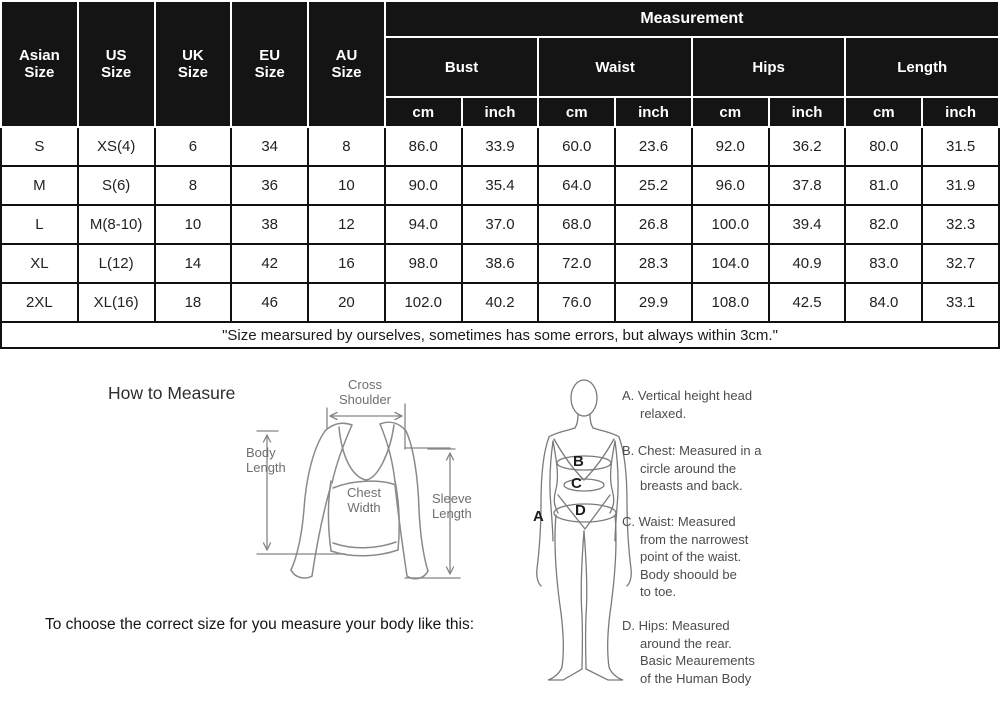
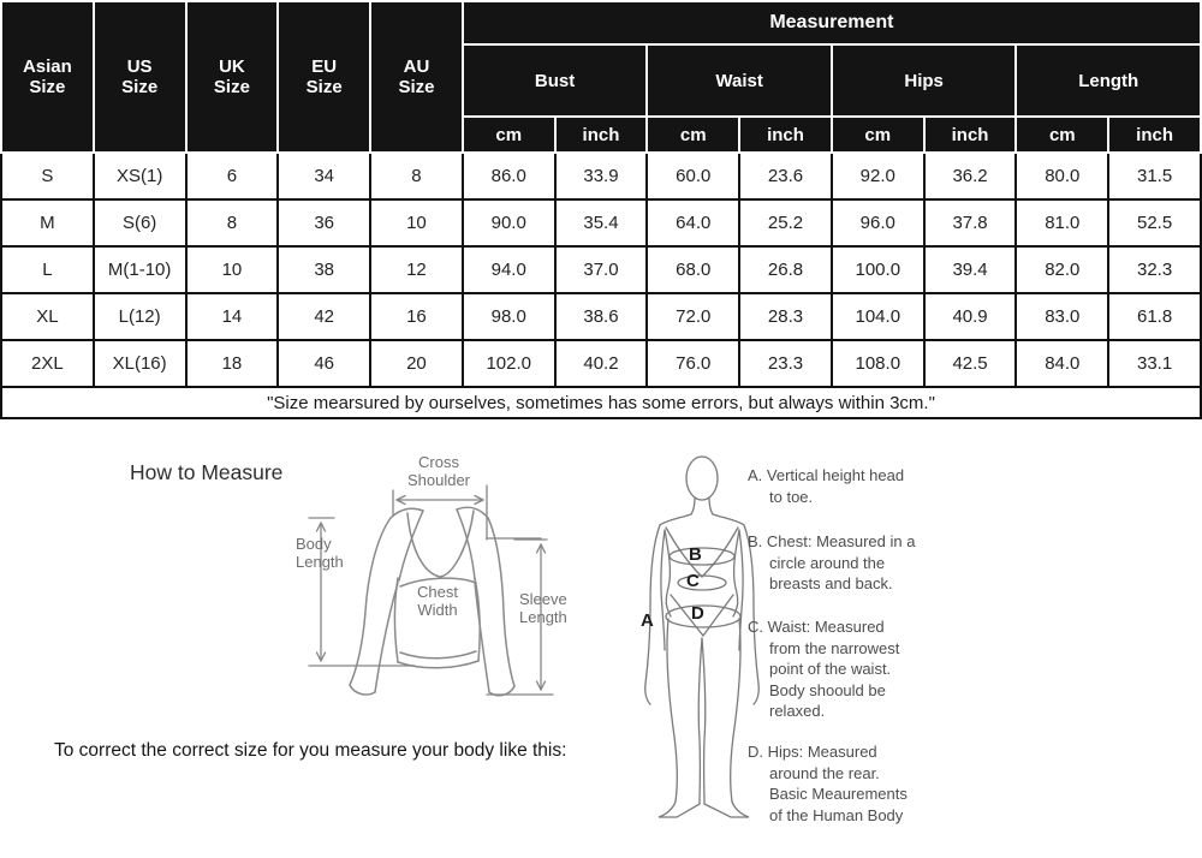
  Asian Size	US Size	UK Size	EU Size	AU Size	Measurement
  Bust	Waist	Hips	Length
  cm	inch	cm	inch	cm	inch	cm	inch
- S	XS(4)	6	34	8	86.0	33.9	60.0	23.6	92.0	36.2	80.0	31.5
+ S	XS(1)	6	34	8	86.0	33.9	60.0	23.6	92.0	36.2	80.0	31.5
- M	S(6)	8	36	10	90.0	35.4	64.0	25.2	96.0	37.8	81.0	31.9
+ M	S(6)	8	36	10	90.0	35.4	64.0	25.2	96.0	37.8	81.0	52.5
- L	M(8-10)	10	38	12	94.0	37.0	68.0	26.8	100.0	39.4	82.0	32.3
+ L	M(1-10)	10	38	12	94.0	37.0	68.0	26.8	100.0	39.4	82.0	32.3
- XL	L(12)	14	42	16	98.0	38.6	72.0	28.3	104.0	40.9	83.0	32.7
+ XL	L(12)	14	42	16	98.0	38.6	72.0	28.3	104.0	40.9	83.0	61.8
- 2XL	XL(16)	18	46	20	102.0	40.2	76.0	29.9	108.0	42.5	84.0	33.1
+ 2XL	XL(16)	18	46	20	102.0	40.2	76.0	23.3	108.0	42.5	84.0	33.1
  "Size mearsured by ourselves, sometimes has some errors, but always within 3cm."
  How to Measure
  Cross
  Shoulder
  Body
  Length
  Chest
  Width
  Sleeve
  Length
  A
  B
  C
  D
  A. Vertical height head
- relaxed.
+ to toe.
  B. Chest: Measured in a
  circle around the
  breasts and back.
  C. Waist: Measured
  from the narrowest
  point of the waist.
  Body shoould be
- to toe.
+ relaxed.
  D. Hips: Measured
  around the rear.
  Basic Meaurements
  of the Human Body
- To choose the correct size for you measure your body like this:
+ To correct the correct size for you measure your body like this:
